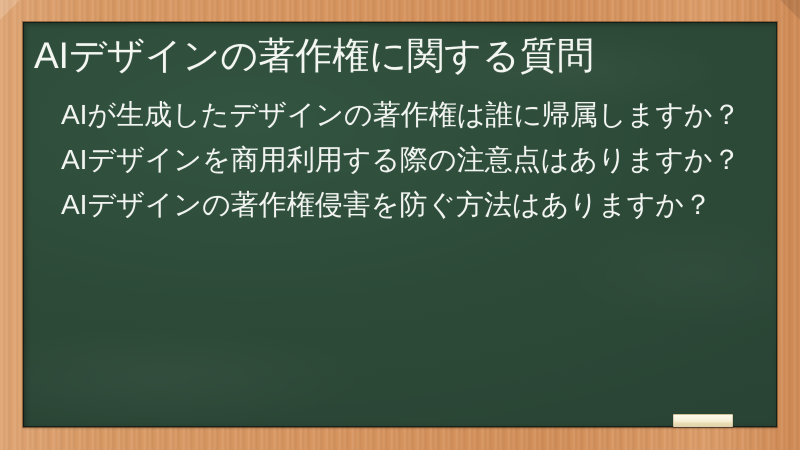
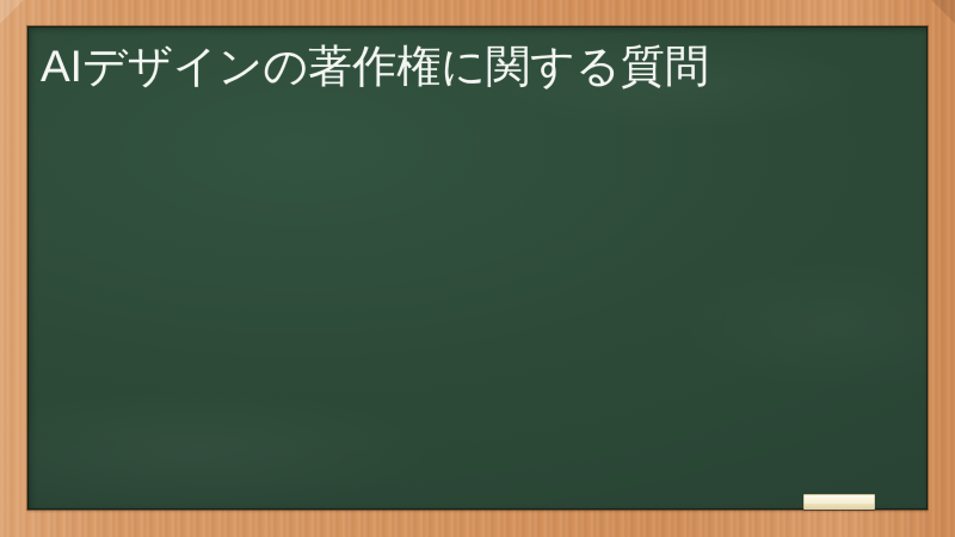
  AIデザインの著作権に関する質問
- AIが生成したデザインの著作権は誰に帰属しますか？
- AIデザインを商用利用する際の注意点はありますか？
- AIデザインの著作権侵害を防ぐ方法はありますか？
